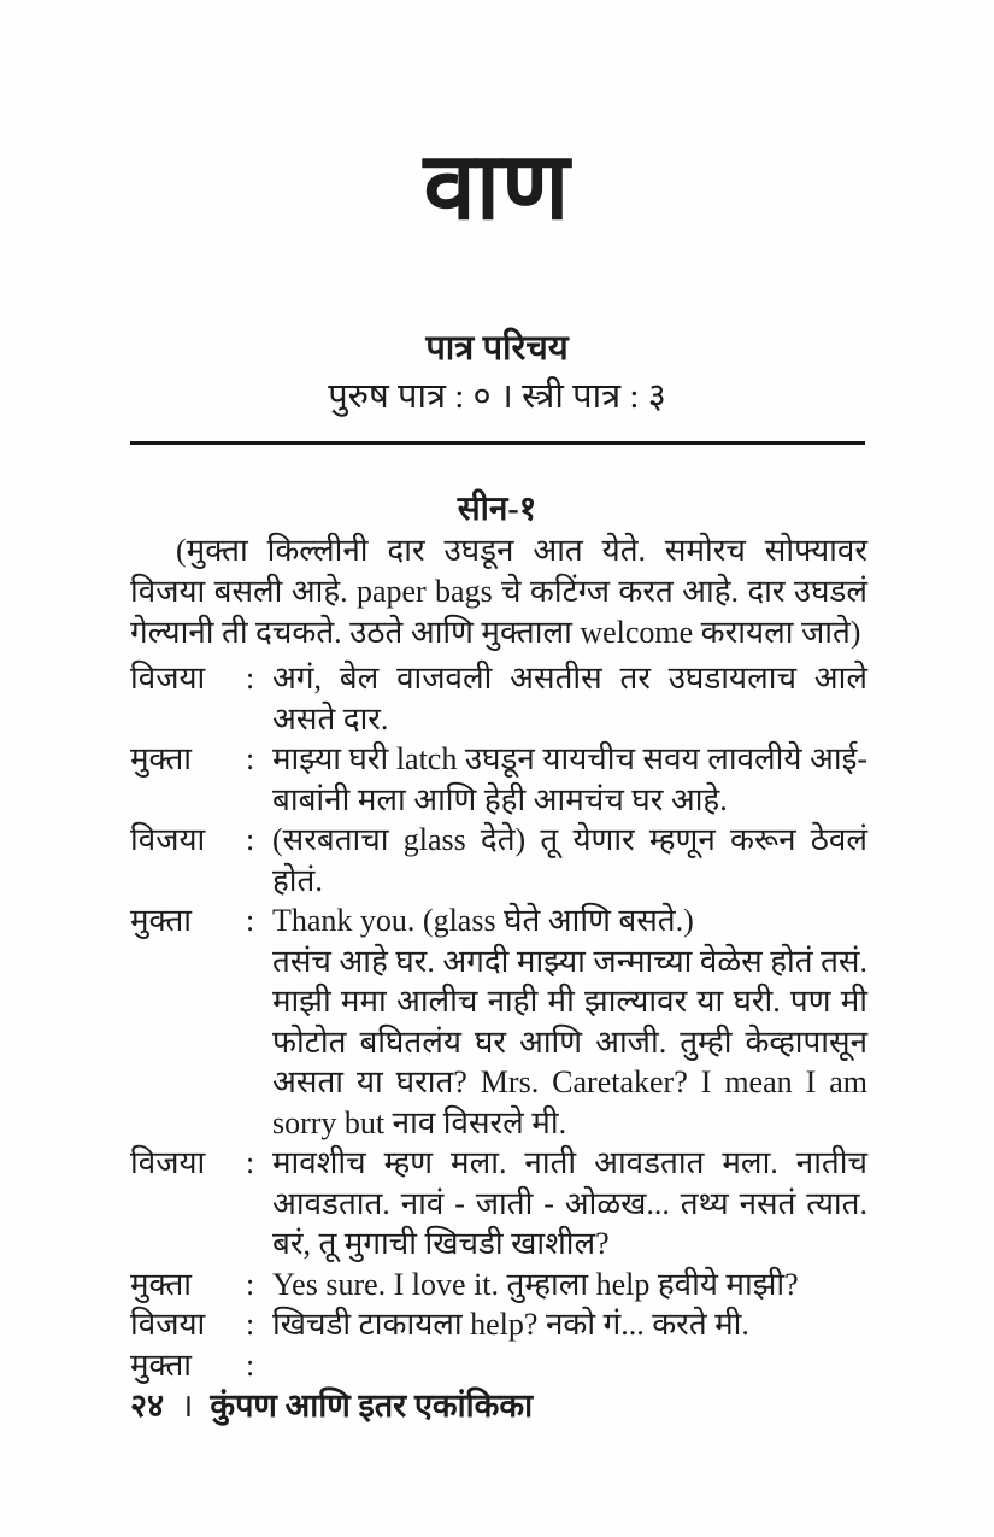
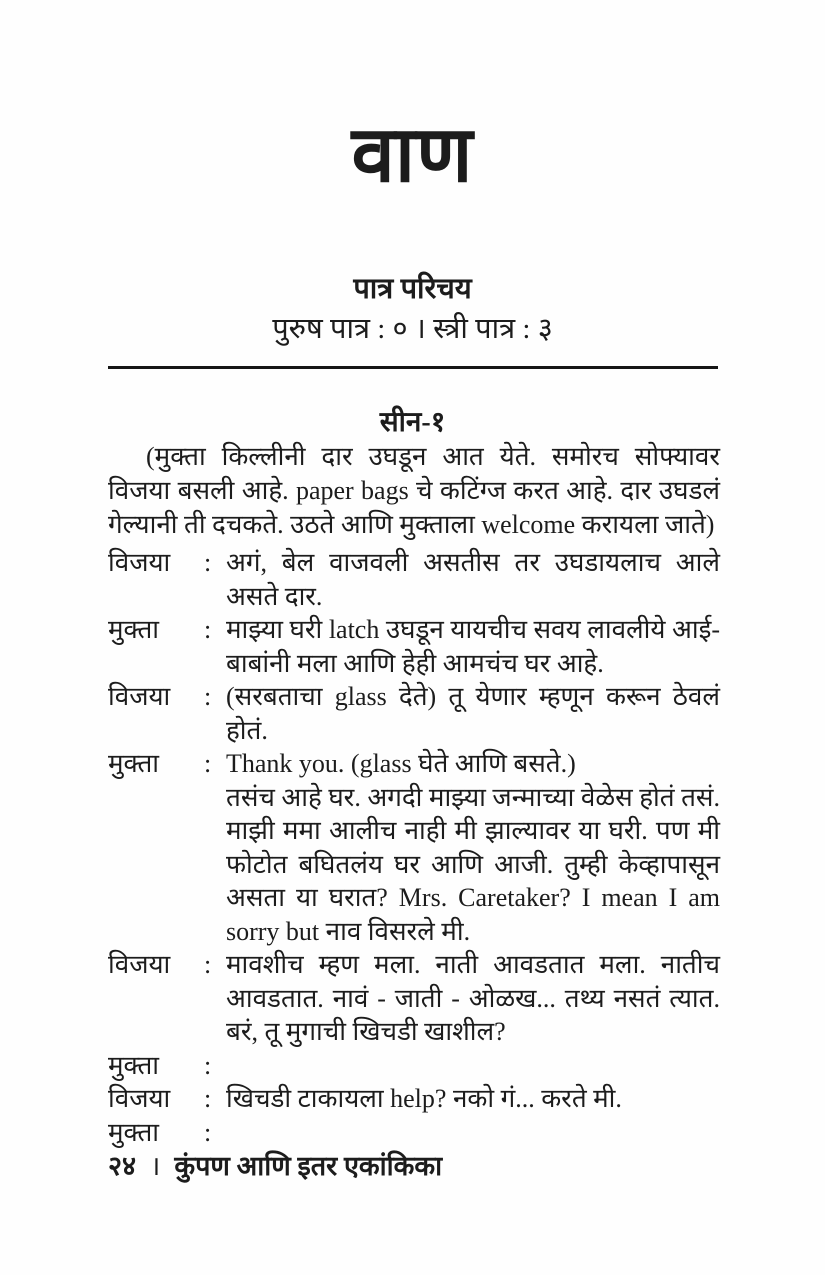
  वाण
  पात्र परिचय
  पुरुष पात्र : ० । स्त्री पात्र : ३
  सीन-१
  (मुक्ता किल्लीनी दार उघडून आत येते. समोरच सोफ्यावर विजया बसली आहे. paper bags चे कटिंग्ज करत आहे. दार उघडलं गेल्यानी ती दचकते. उठते आणि मुक्ताला welcome करायला जाते)
  विजया
  :
  अगं, बेल वाजवली असतीस तर उघडायलाच आले असते दार.
  मुक्ता
  :
  माझ्या घरी latch उघडून यायचीच सवय लावलीये आई-बाबांनी मला आणि हेही आमचंच घर आहे.
  विजया
  :
  (सरबताचा glass देते) तू येणार म्हणून करून ठेवलं होतं.
  मुक्ता
  :
  Thank you. (glass घेते आणि बसते.)
  तसंच आहे घर. अगदी माझ्या जन्माच्या वेळेस होतं तसं. माझी ममा आलीच नाही मी झाल्यावर या घरी. पण मी फोटोत बघितलंय घर आणि आजी. तुम्ही केव्हापासून असता या घरात? Mrs. Caretaker? I mean I am sorry but नाव विसरले मी.
  विजया
  :
  मावशीच म्हण मला. नाती आवडतात मला. नातीच आवडतात. नावं - जाती - ओळख... तथ्य नसतं त्यात. बरं, तू मुगाची खिचडी खाशील?
  मुक्ता
  :
- Yes sure. I love it. तुम्हाला help हवीये माझी?
  विजया
  :
  खिचडी टाकायला help? नको गं... करते मी.
  मुक्ता
  :
  २४ । कुंपण आणि इतर एकांकिका
